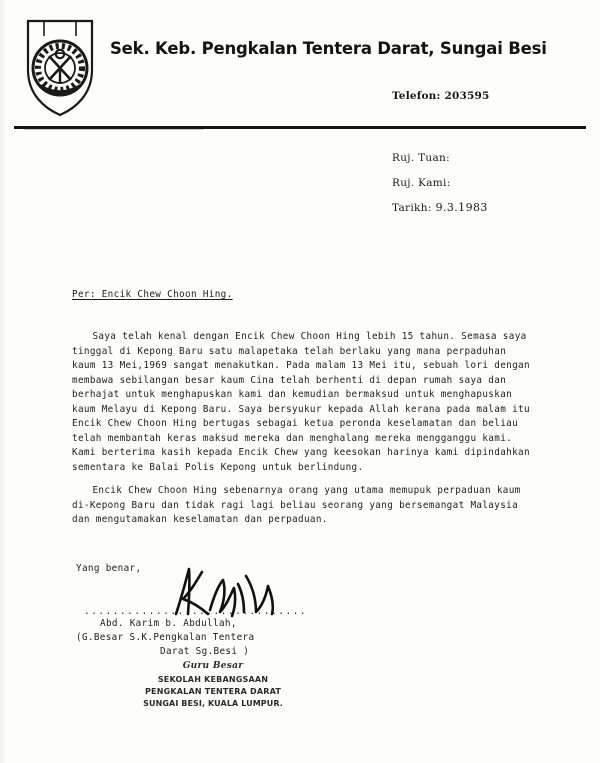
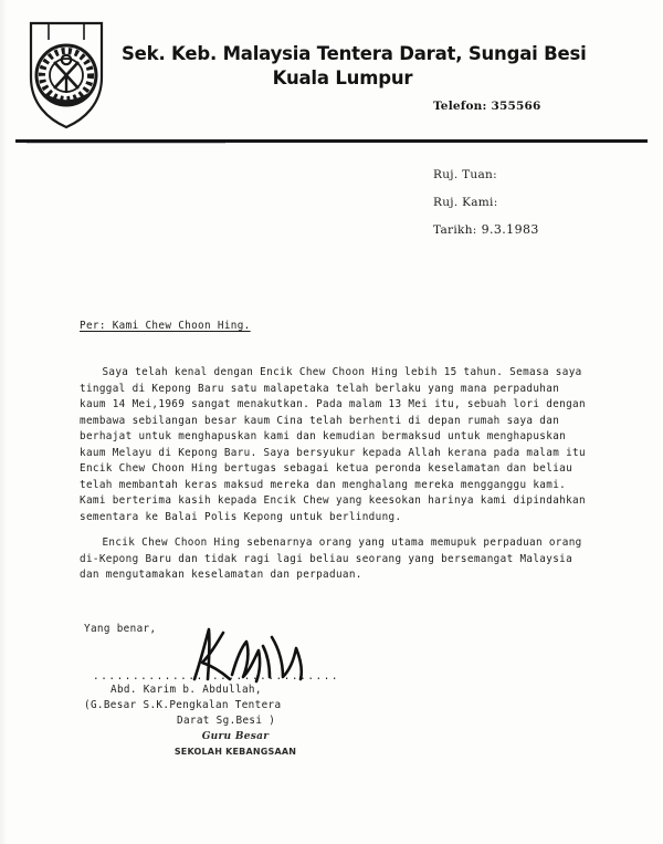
- Sek. Keb. Pengkalan Tentera Darat, Sungai Besi
+ Sek. Keb. Malaysia Tentera Darat, Sungai Besi
+ Kuala Lumpur
- Telefon: 203595
+ Telefon: 355566
  Ruj. Tuan:
  Ruj. Kami:
  Tarikh: 9.3.1983
- Per: Encik Chew Choon Hing.
+ Per: Kami Chew Choon Hing.
- Saya telah kenal dengan Encik Chew Choon Hing lebih 15 tahun. Semasa saya tinggal di Kepong Baru satu malapetaka telah berlaku yang mana perpaduhan kaum 13 Mei,1969 sangat menakutkan. Pada malam 13 Mei itu, sebuah lori dengan membawa sebilangan besar kaum Cina telah berhenti di depan rumah saya dan berhajat untuk menghapuskan kami dan kemudian bermaksud untuk menghapuskan kaum Melayu di Kepong Baru. Saya bersyukur kepada Allah kerana pada malam itu Encik Chew Choon Hing bertugas sebagai ketua peronda keselamatan dan beliau telah membantah keras maksud mereka dan menghalang mereka mengganggu kami. Kami berterima kasih kepada Encik Chew yang keesokan harinya kami dipindahkan sementara ke Balai Polis Kepong untuk berlindung.
+ Saya telah kenal dengan Encik Chew Choon Hing lebih 15 tahun. Semasa saya tinggal di Kepong Baru satu malapetaka telah berlaku yang mana perpaduhan kaum 14 Mei,1969 sangat menakutkan. Pada malam 13 Mei itu, sebuah lori dengan membawa sebilangan besar kaum Cina telah berhenti di depan rumah saya dan berhajat untuk menghapuskan kami dan kemudian bermaksud untuk menghapuskan kaum Melayu di Kepong Baru. Saya bersyukur kepada Allah kerana pada malam itu Encik Chew Choon Hing bertugas sebagai ketua peronda keselamatan dan beliau telah membantah keras maksud mereka dan menghalang mereka mengganggu kami. Kami berterima kasih kepada Encik Chew yang keesokan harinya kami dipindahkan sementara ke Balai Polis Kepong untuk berlindung.
- Encik Chew Choon Hing sebenarnya orang yang utama memupuk perpaduan kaum di-Kepong Baru dan tidak ragi lagi beliau seorang yang bersemangat Malaysia dan mengutamakan keselamatan dan perpaduan.
+ Encik Chew Choon Hing sebenarnya orang yang utama memupuk perpaduan orang di-Kepong Baru dan tidak ragi lagi beliau seorang yang bersemangat Malaysia dan mengutamakan keselamatan dan perpaduan.
  Yang benar,
  ...............................
  Abd. Karim b. Abdullah,
  (G.Besar S.K.Pengkalan Tentera
  Darat Sg.Besi )
  Guru Besar
  SEKOLAH KEBANGSAAN
- PENGKALAN TENTERA DARAT
- SUNGAI BESI, KUALA LUMPUR.
